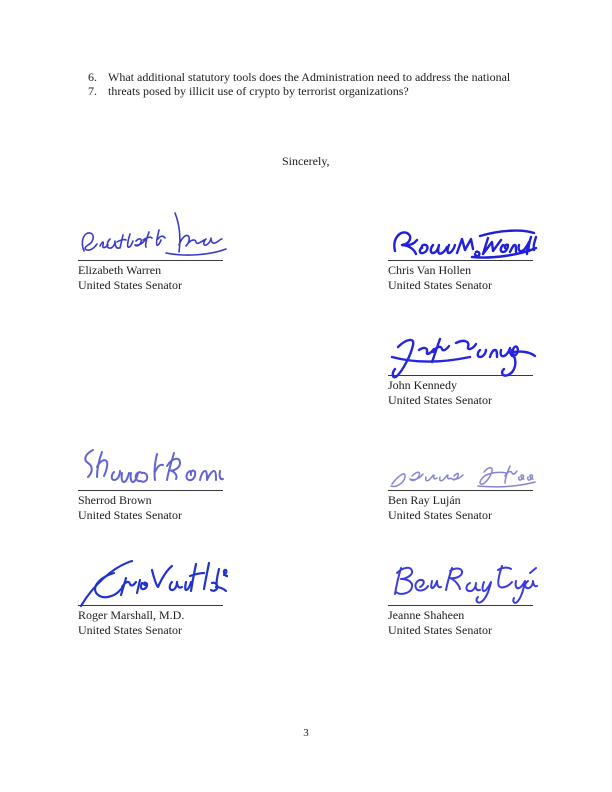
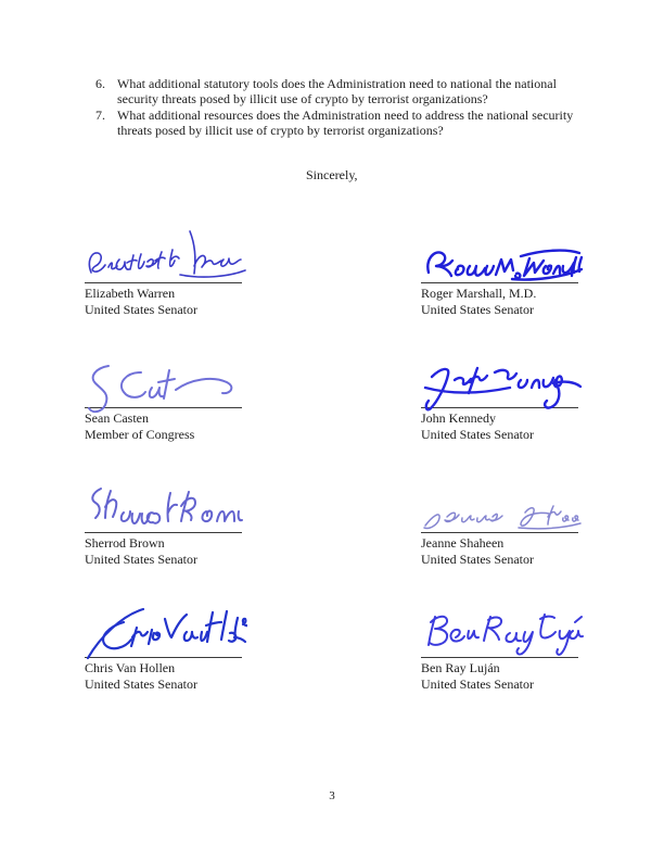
  6.
- What additional statutory tools does the Administration need to address the national
+ What additional statutory tools does the Administration need to national the national
+ security threats posed by illicit use of crypto by terrorist organizations?
  7.
+ What additional resources does the Administration need to address the national security
  threats posed by illicit use of crypto by terrorist organizations?
  Sincerely,
  Elizabeth Warren
  United States Senator
- Chris Van Hollen
+ Roger Marshall, M.D.
  United States Senator
+ Sean Casten
+ Member of Congress
  John Kennedy
  United States Senator
  Sherrod Brown
  United States Senator
- Ben Ray Luján
+ Jeanne Shaheen
  United States Senator
- Roger Marshall, M.D.
+ Chris Van Hollen
  United States Senator
- Jeanne Shaheen
+ Ben Ray Luján
  United States Senator
  3
